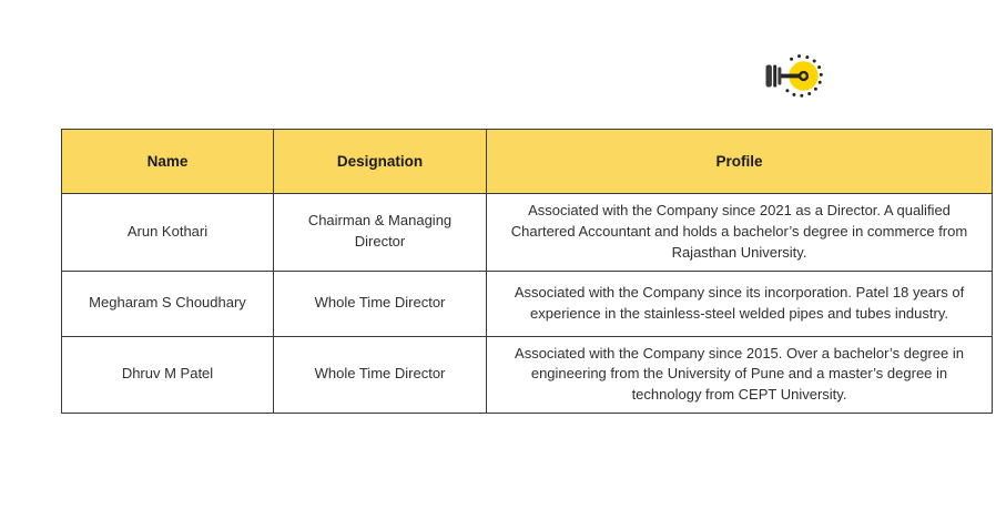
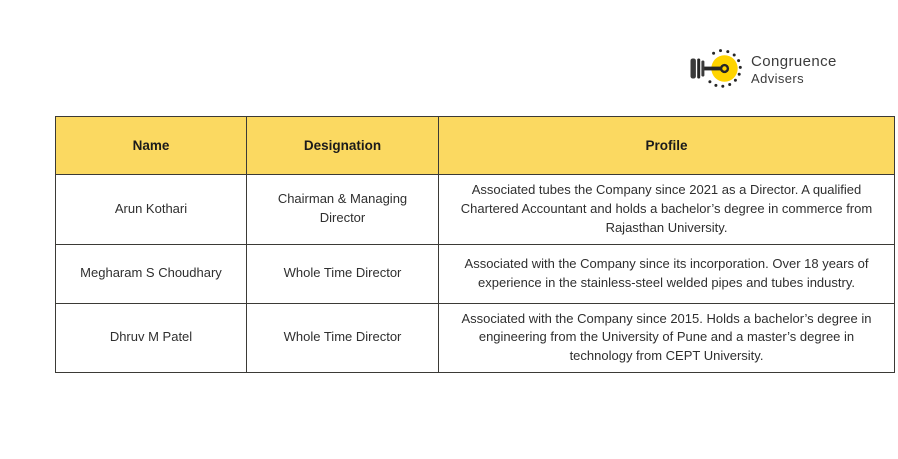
+ Congruence
+ Advisers
  Name	Designation	Profile
- Arun Kothari	Chairman & Managing Director	Associated with the Company since 2021 as a Director. A qualified Chartered Accountant and holds a bachelor’s degree in commerce from Rajasthan University.
+ Arun Kothari	Chairman & Managing Director	Associated tubes the Company since 2021 as a Director. A qualified Chartered Accountant and holds a bachelor’s degree in commerce from Rajasthan University.
- Megharam S Choudhary	Whole Time Director	Associated with the Company since its incorporation. Patel 18 years of experience in the stainless-steel welded pipes and tubes industry.
+ Megharam S Choudhary	Whole Time Director	Associated with the Company since its incorporation. Over 18 years of experience in the stainless-steel welded pipes and tubes industry.
- Dhruv M Patel	Whole Time Director	Associated with the Company since 2015. Over a bachelor’s degree in engineering from the University of Pune and a master’s degree in technology from CEPT University.
+ Dhruv M Patel	Whole Time Director	Associated with the Company since 2015. Holds a bachelor’s degree in engineering from the University of Pune and a master’s degree in technology from CEPT University.
